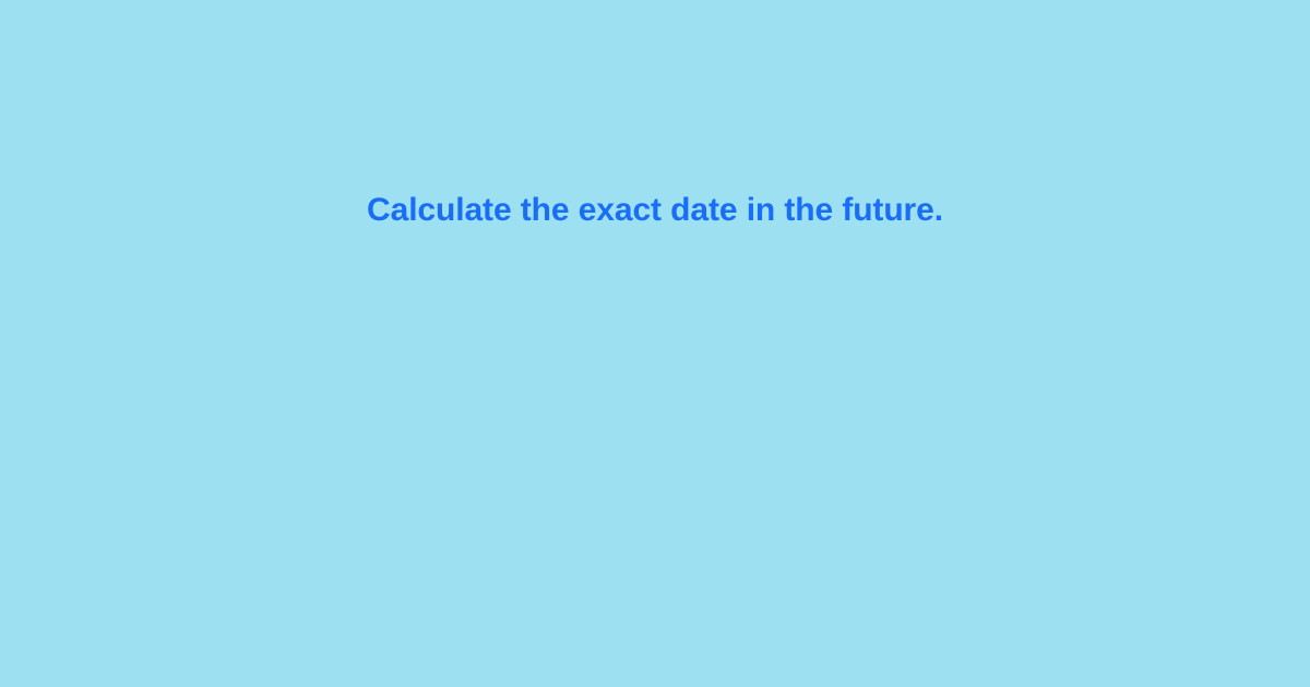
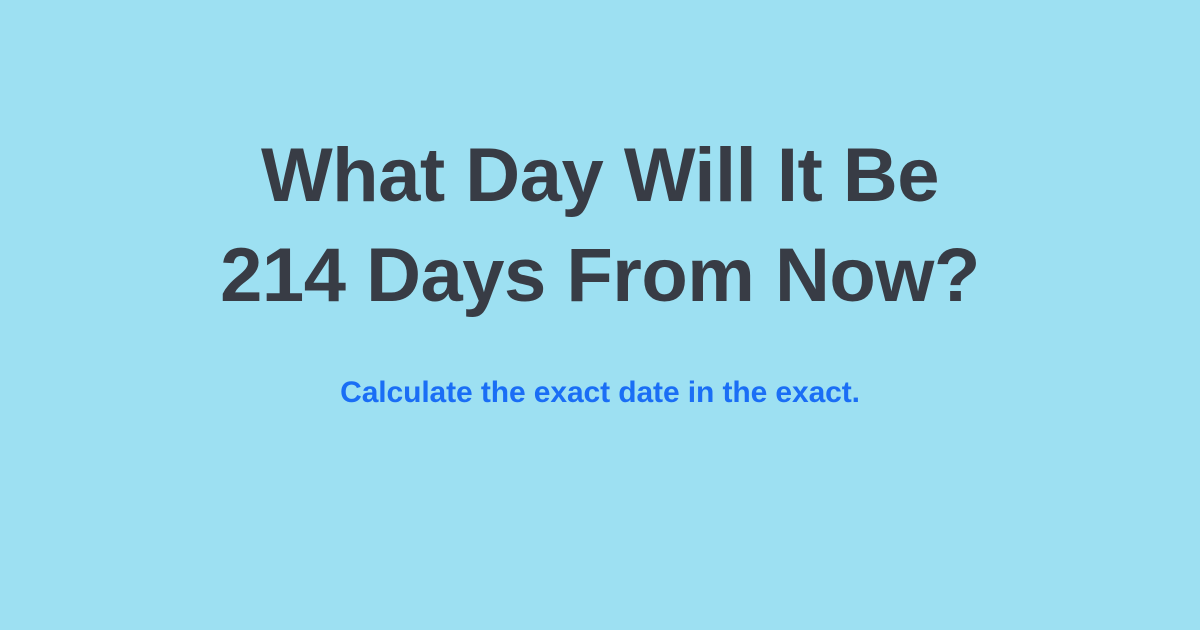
+ What Day Will It Be
+ 214 Days From Now?
- Calculate the exact date in the future.
+ Calculate the exact date in the exact.
